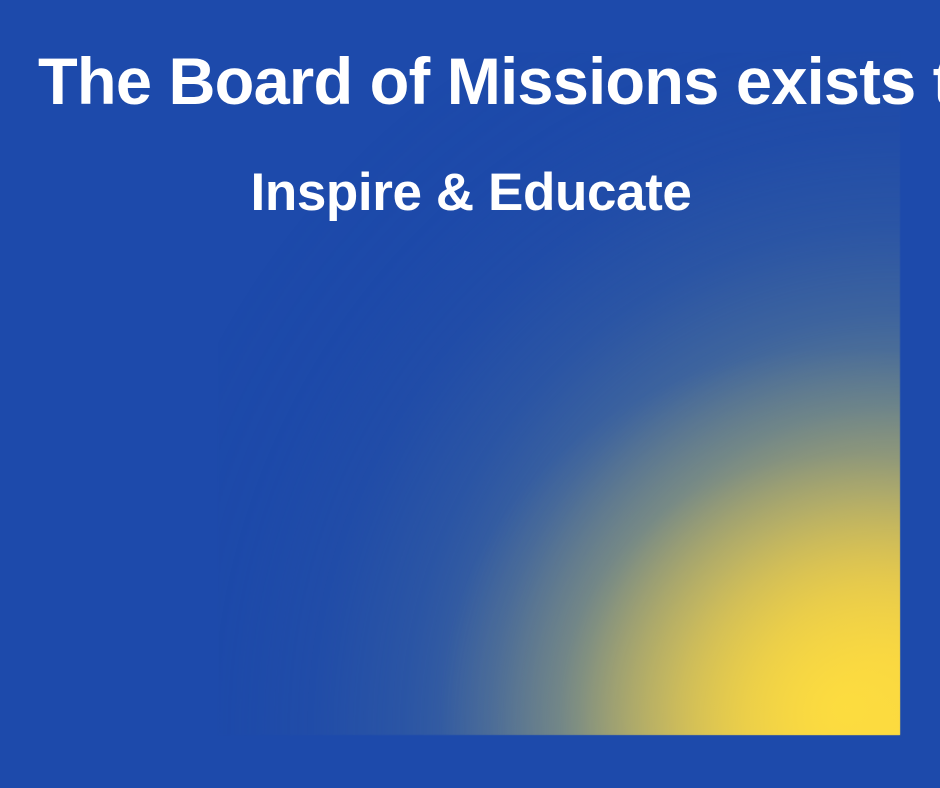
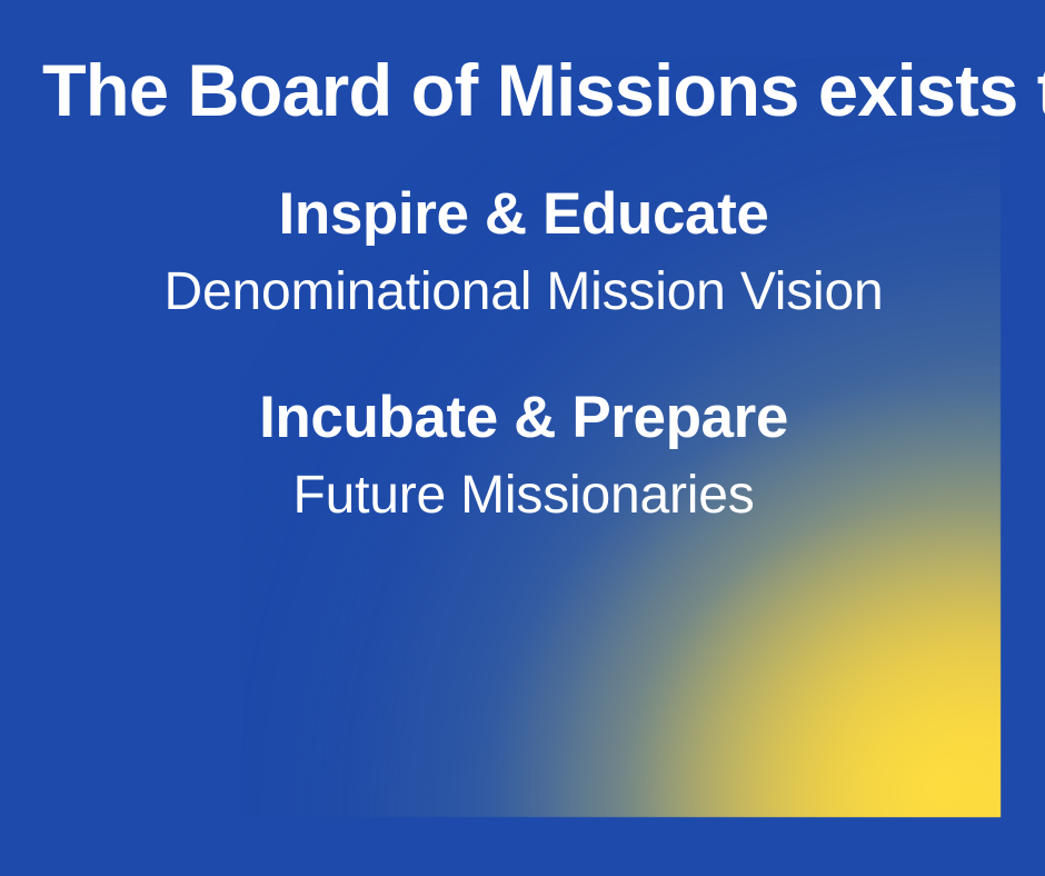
  The Board of Missions exists
  Inspire & Educate
+ Denominational Mission Vision
+ Incubate & Prepare
+ Future Missionaries
